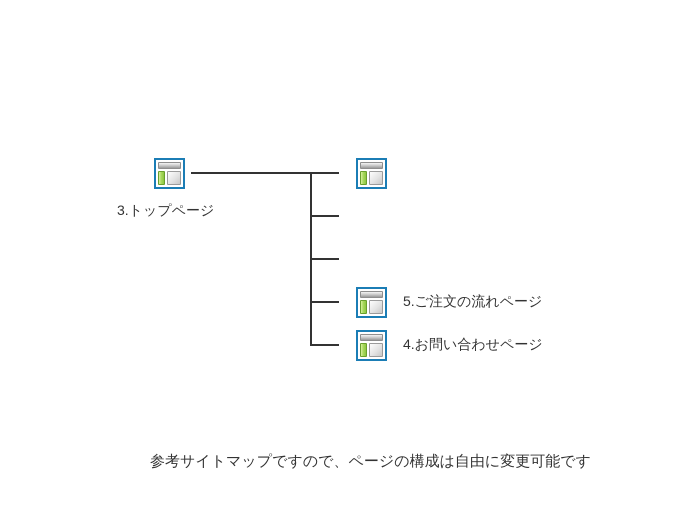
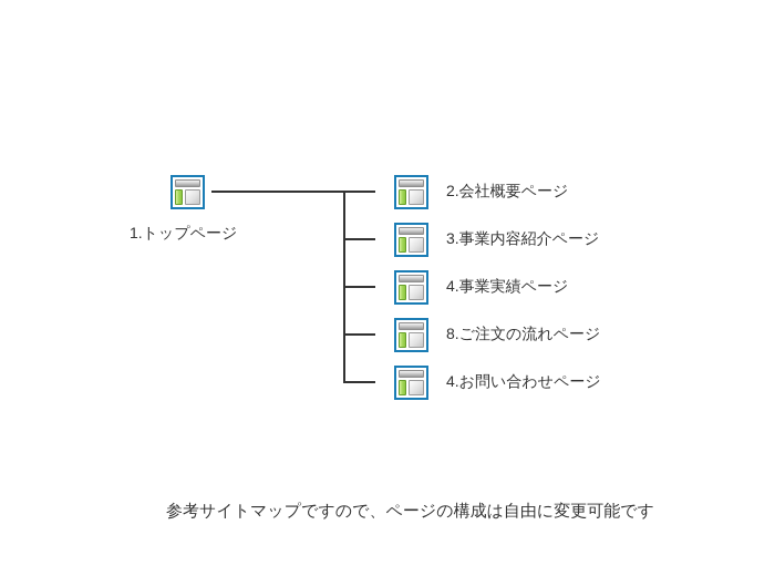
- 3.トップページ
+ 1.トップページ
+ 2.会社概要ページ
+ 3.事業内容紹介ページ
+ 4.事業実績ページ
- 5.ご注文の流れページ
+ 8.ご注文の流れページ
  4.お問い合わせページ
  参考サイトマップですので、ページの構成は自由に変更可能です
